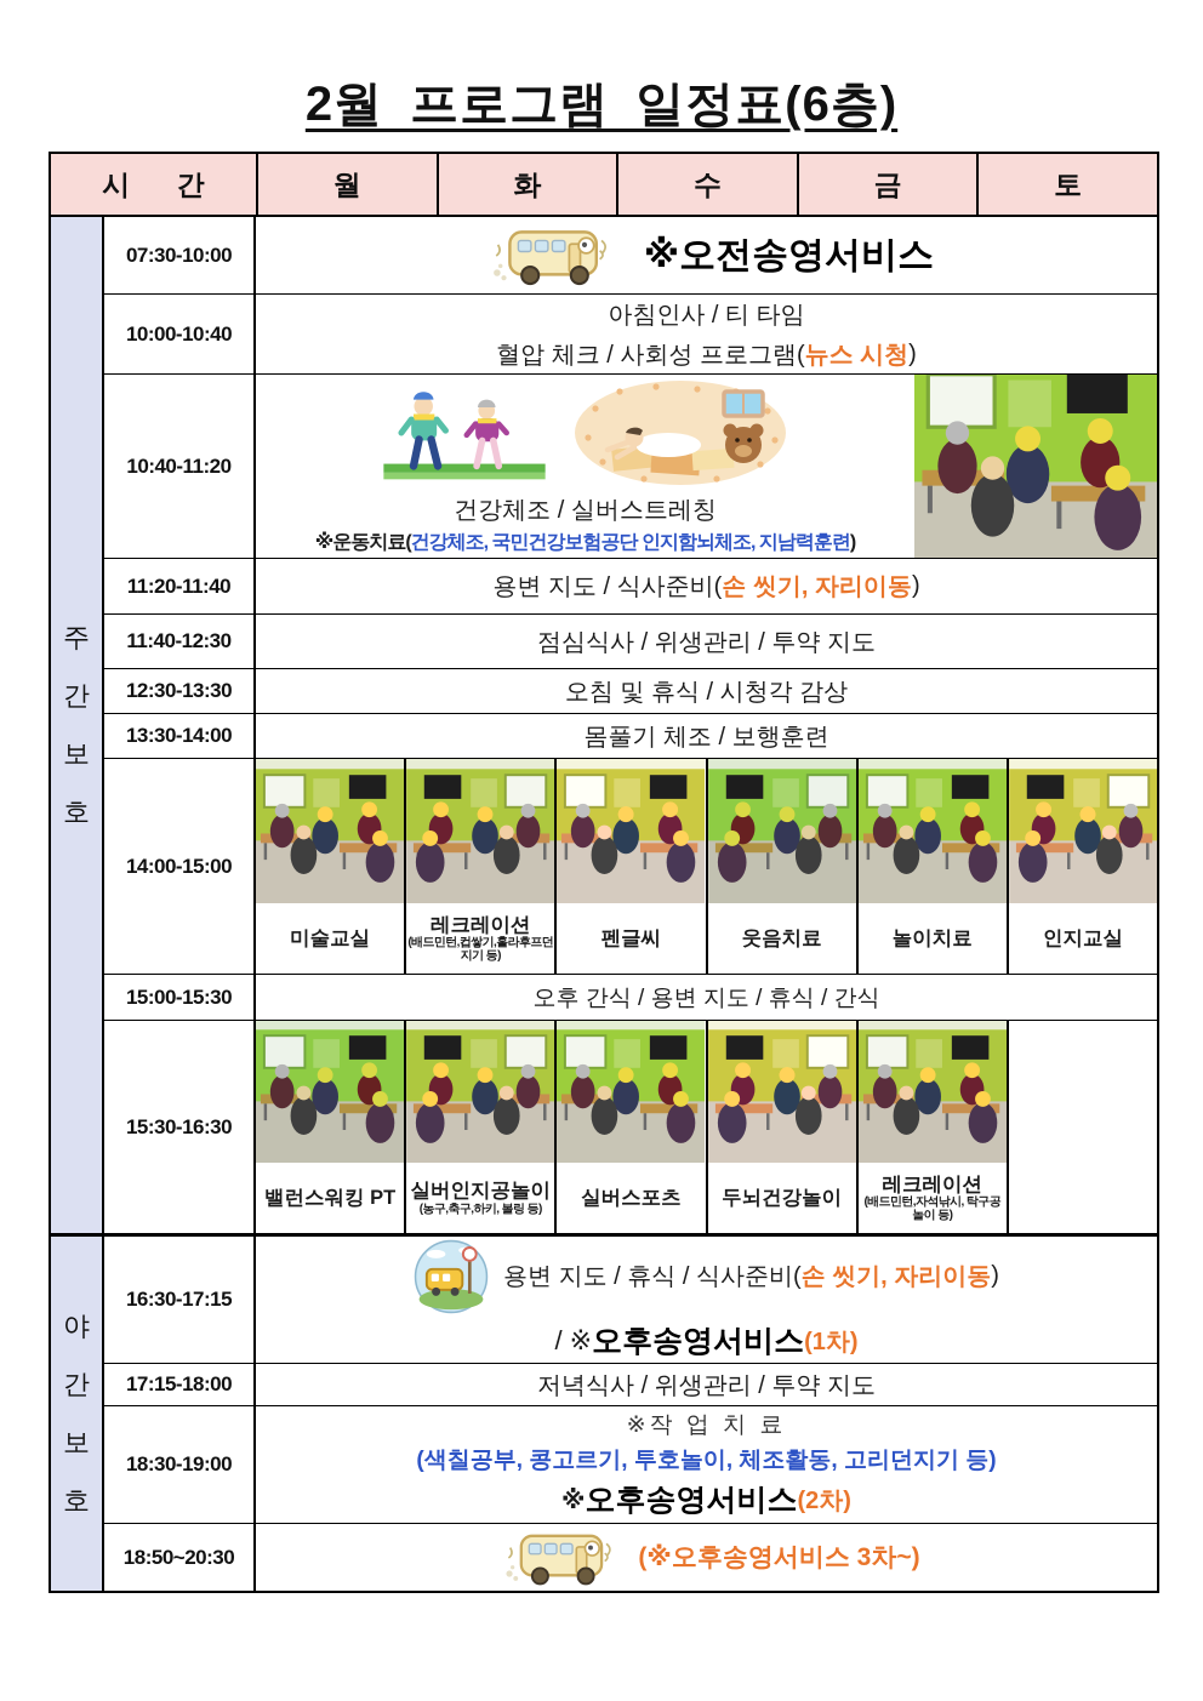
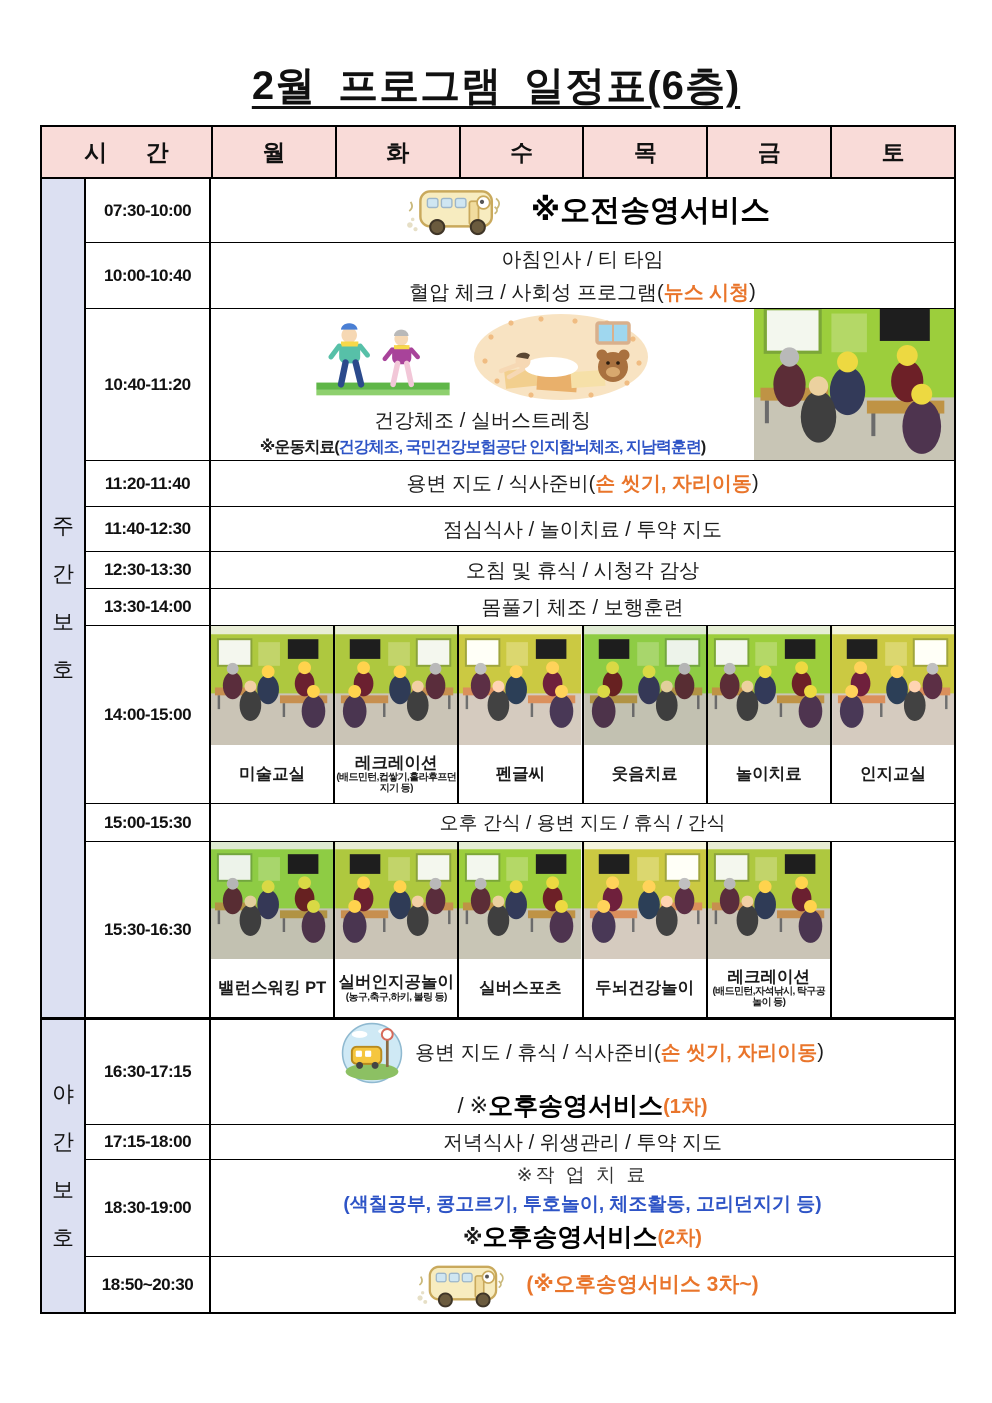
  2월 프로그램 일정표(6층)
  시 간
  월
  화
  수
+ 목
  금
  토
  주
  간
  보
  호
  07:30-10:00
  ※오전송영서비스
  10:00-10:40
  아침인사 / 티 타임
  혈압 체크 / 사회성 프로그램(
  뉴스 시청
  )
  10:40-11:20
  건강체조 / 실버스트레칭
  ※운동치료(
  건강체조, 국민건강보험공단 인지함뇌체조, 지남력훈련
  )
  11:20-11:40
  용변 지도 / 식사준비(
  손 씻기, 자리이동
  )
  11:40-12:30
- 점심식사 / 위생관리 / 투약 지도
+ 점심식사 / 놀이치료 / 투약 지도
  12:30-13:30
  오침 및 휴식 / 시청각 감상
  13:30-14:00
  몸풀기 체조 / 보행훈련
  14:00-15:00
  미술교실
  레크레이션
  (배드민턴,컵쌓기,훌라후프던지기 등)
  펜글씨
  웃음치료
  놀이치료
  인지교실
  15:00-15:30
  오후 간식 / 용변 지도 / 휴식 / 간식
  15:30-16:30
  밸런스워킹 PT
  실버인지공놀이
  (농구,축구,하키, 볼링 등)
  실버스포츠
  두뇌건강놀이
  레크레이션
  (배드민턴,자석낚시, 탁구공놀이 등)
  야
  간
  보
  호
  16:30-17:15
  용변 지도 / 휴식 / 식사준비(
  손 씻기, 자리이동
  )
  / ※
  오후송영서비스
  (1차)
  17:15-18:00
  저녁식사 / 위생관리 / 투약 지도
  18:30-19:00
  ※작 업 치 료
  (색칠공부, 콩고르기, 투호놀이, 체조활동, 고리던지기 등)
  ※
  오후송영서비스
  (2차)
  18:50~20:30
  (※오후송영서비스 3차~)
